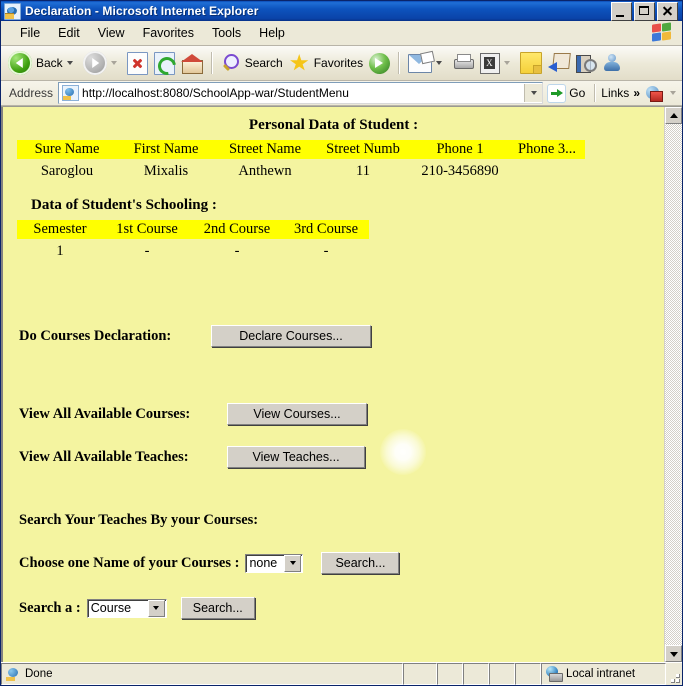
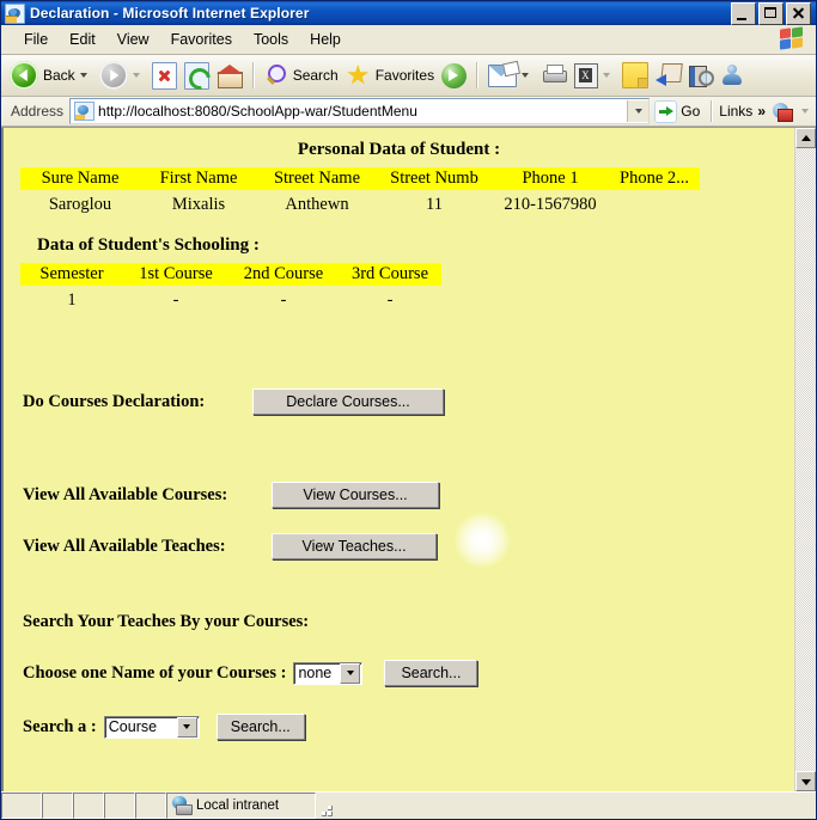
  Declaration - Microsoft Internet Explorer
  File
  Edit
  View
  Favorites
  Tools
  Help
  Back
  Search
  Favorites
  Address
  http://localhost:8080/SchoolApp-war/StudentMenu
  Go
  Links
  »
  Personal Data of Student :
- Sure Name	First Name	Street Name	Street Numb	Phone 1	Phone 3...
+ Sure Name	First Name	Street Name	Street Numb	Phone 1	Phone 2...
- Saroglou	Mixalis	Anthewn	11	210-3456890
+ Saroglou	Mixalis	Anthewn	11	210-1567980
  Data of Student's Schooling :
  Semester	1st Course	2nd Course	3rd Course
  1	-	-	-
  Do Courses Declaration:
  Declare Courses...
  View All Available Courses:
  View Courses...
  View All Available Teaches:
  View Teaches...
  Search Your Teaches By your Courses:
  Choose one Name of your Courses :
  none
  Search...
  Search a :
  Course
  Search...
- Done
  Local intranet
